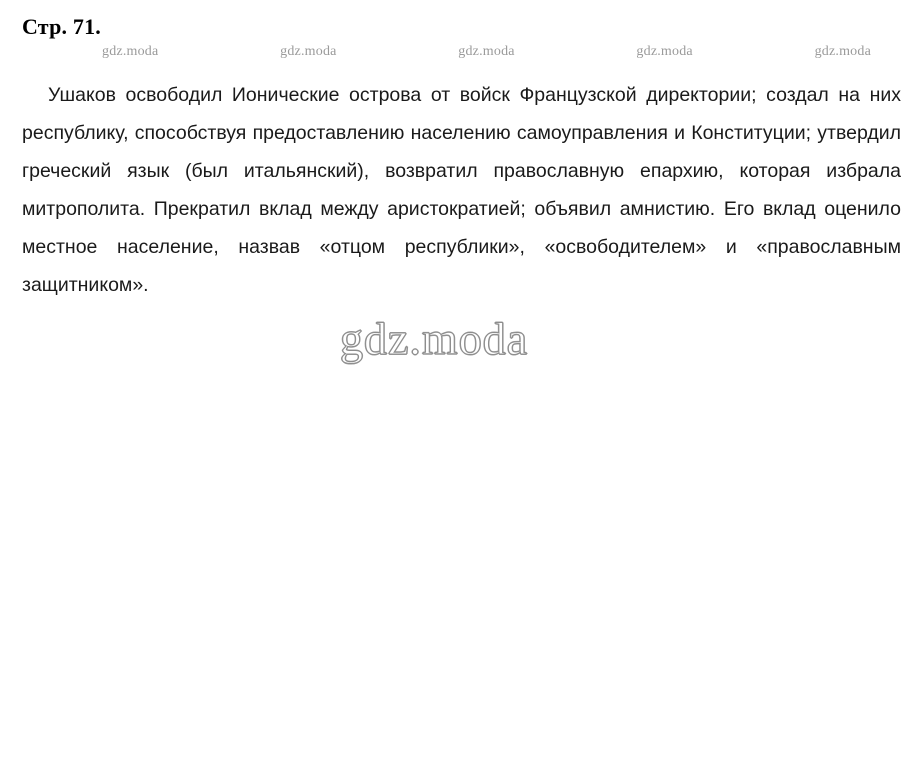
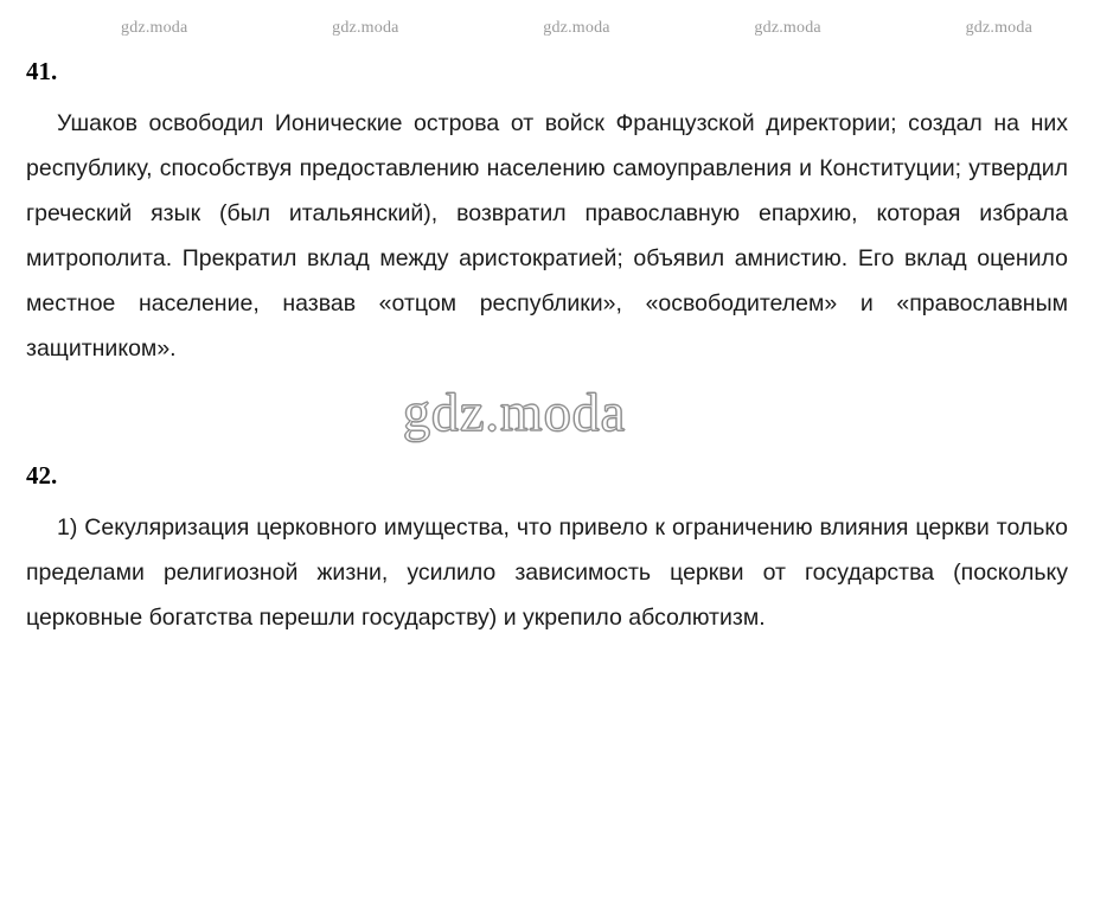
- Стр. 71.
  gdz.moda
  gdz.moda
  gdz.moda
  gdz.moda
  gdz.moda
+ 41.
  Ушаков освободил Ионические острова от войск Французской директории; создал на них республику, способствуя предоставлению населению самоуправления и Конституции; утвердил греческий язык (был итальянский), возвратил православную епархию, которая избрала митрополита. Прекратил вклад между аристократией; объявил амнистию. Его вклад оценило местное население, назвав «отцом республики», «освободителем» и «православным защитником».
  gdz.moda
+ 42.
+ 1) Секуляризация церковного имущества, что привело к ограничению влияния церкви только пределами религиозной жизни, усилило зависимость церкви от государства (поскольку церковные богатства перешли государству) и укрепило абсолютизм.
